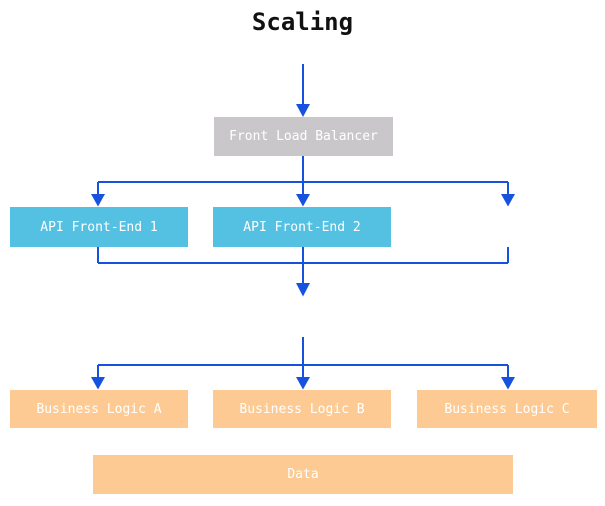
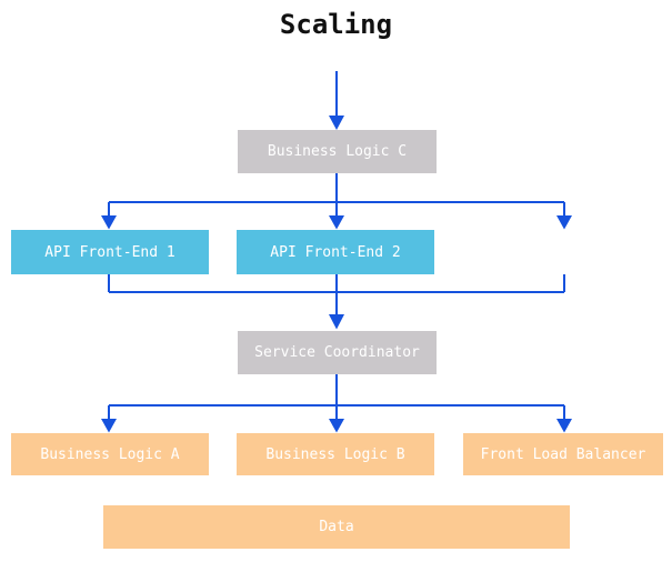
  Scaling
- Front Load Balancer
+ Business Logic C
  API Front-End 1
  API Front-End 2
+ Service Coordinator
  Business Logic A
  Business Logic B
- Business Logic C
+ Front Load Balancer
  Data
